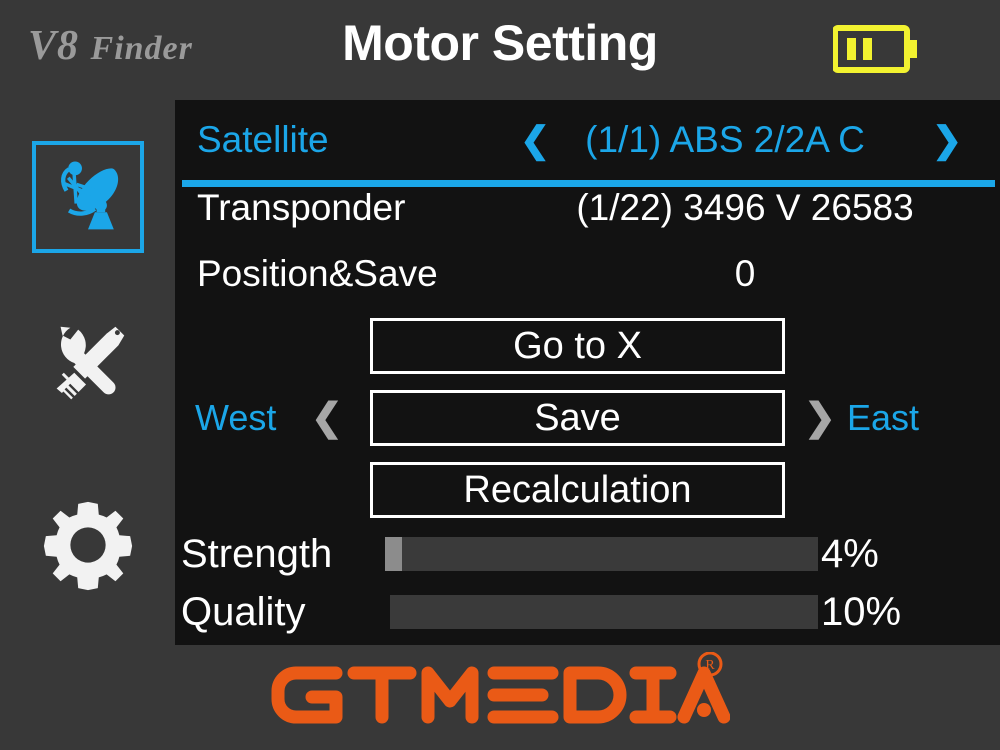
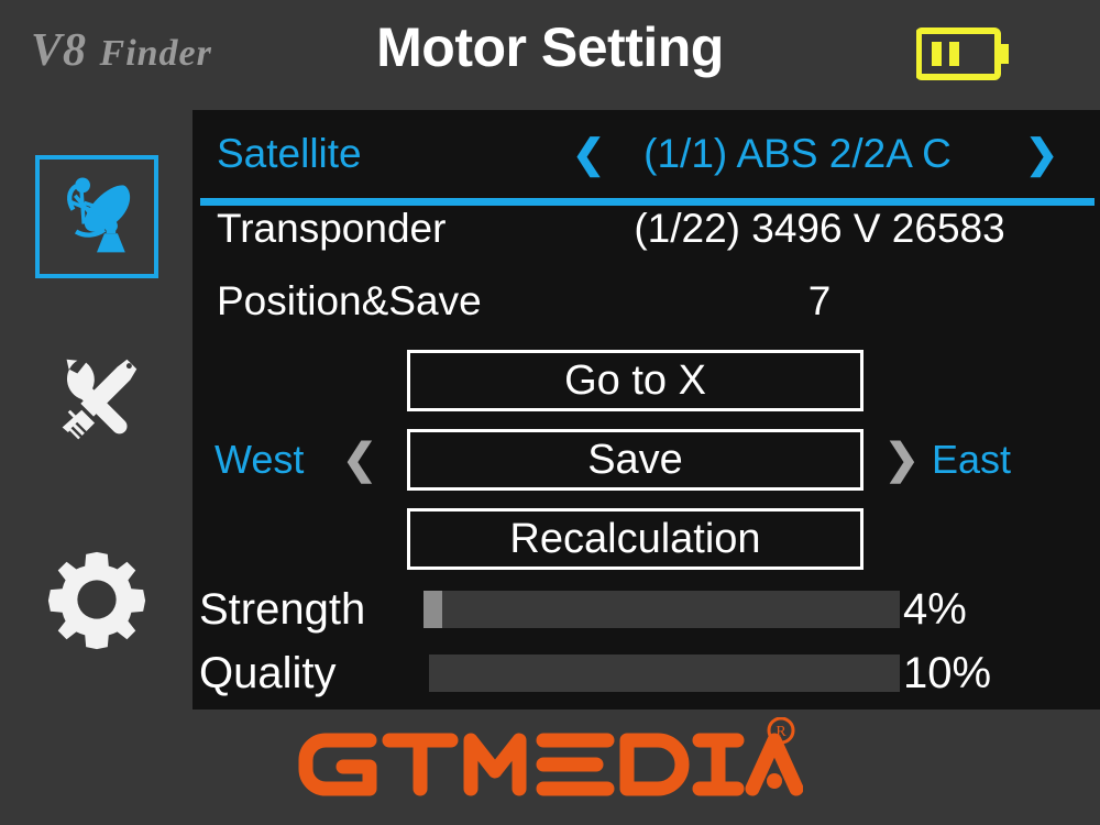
  V8 Finder
  Motor Setting
  Satellite
  ❮
  (1/1) ABS 2/2A C
  ❯
  Transponder
  (1/22) 3496 V 26583
  Position&Save
- 0
+ 7
  Go to X
  Save
  Recalculation
  West
  ❮
  ❯
  East
  Strength
  4%
  Quality
  10%
  R
